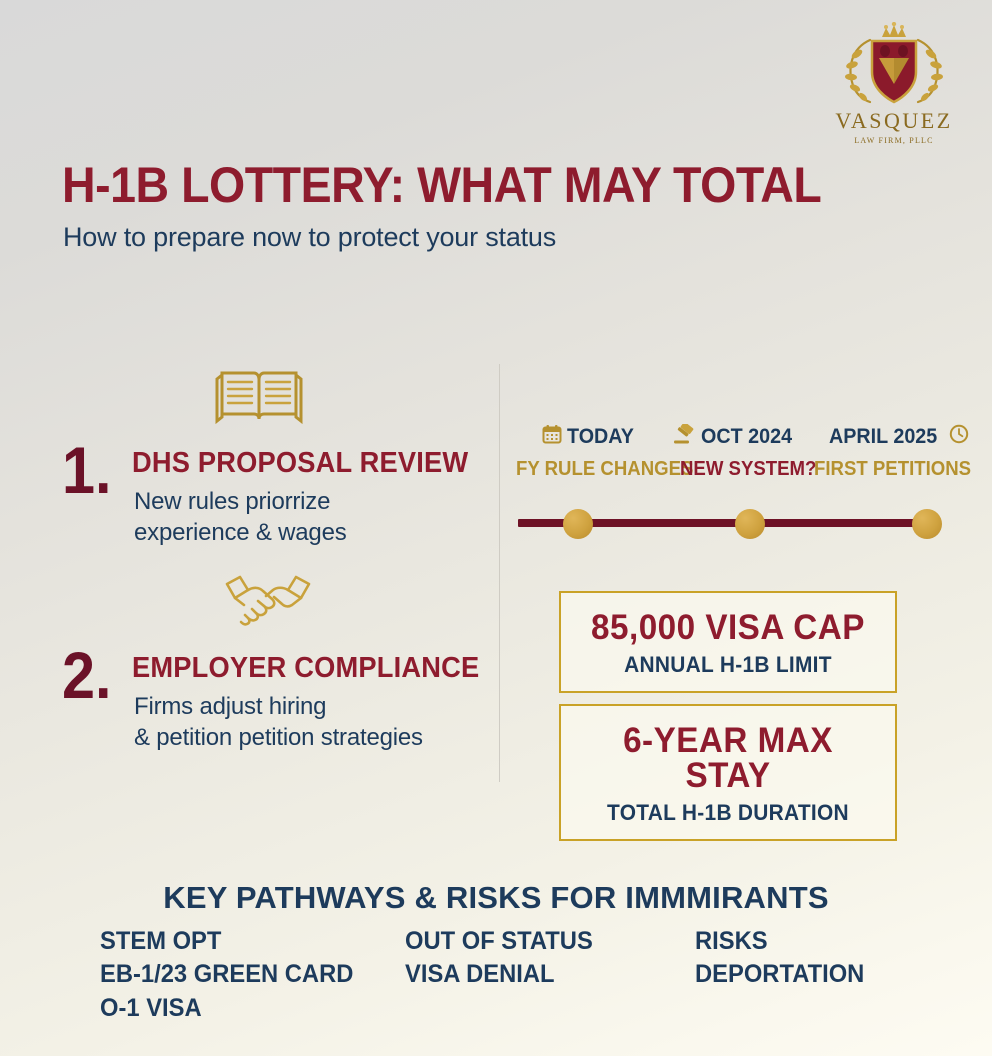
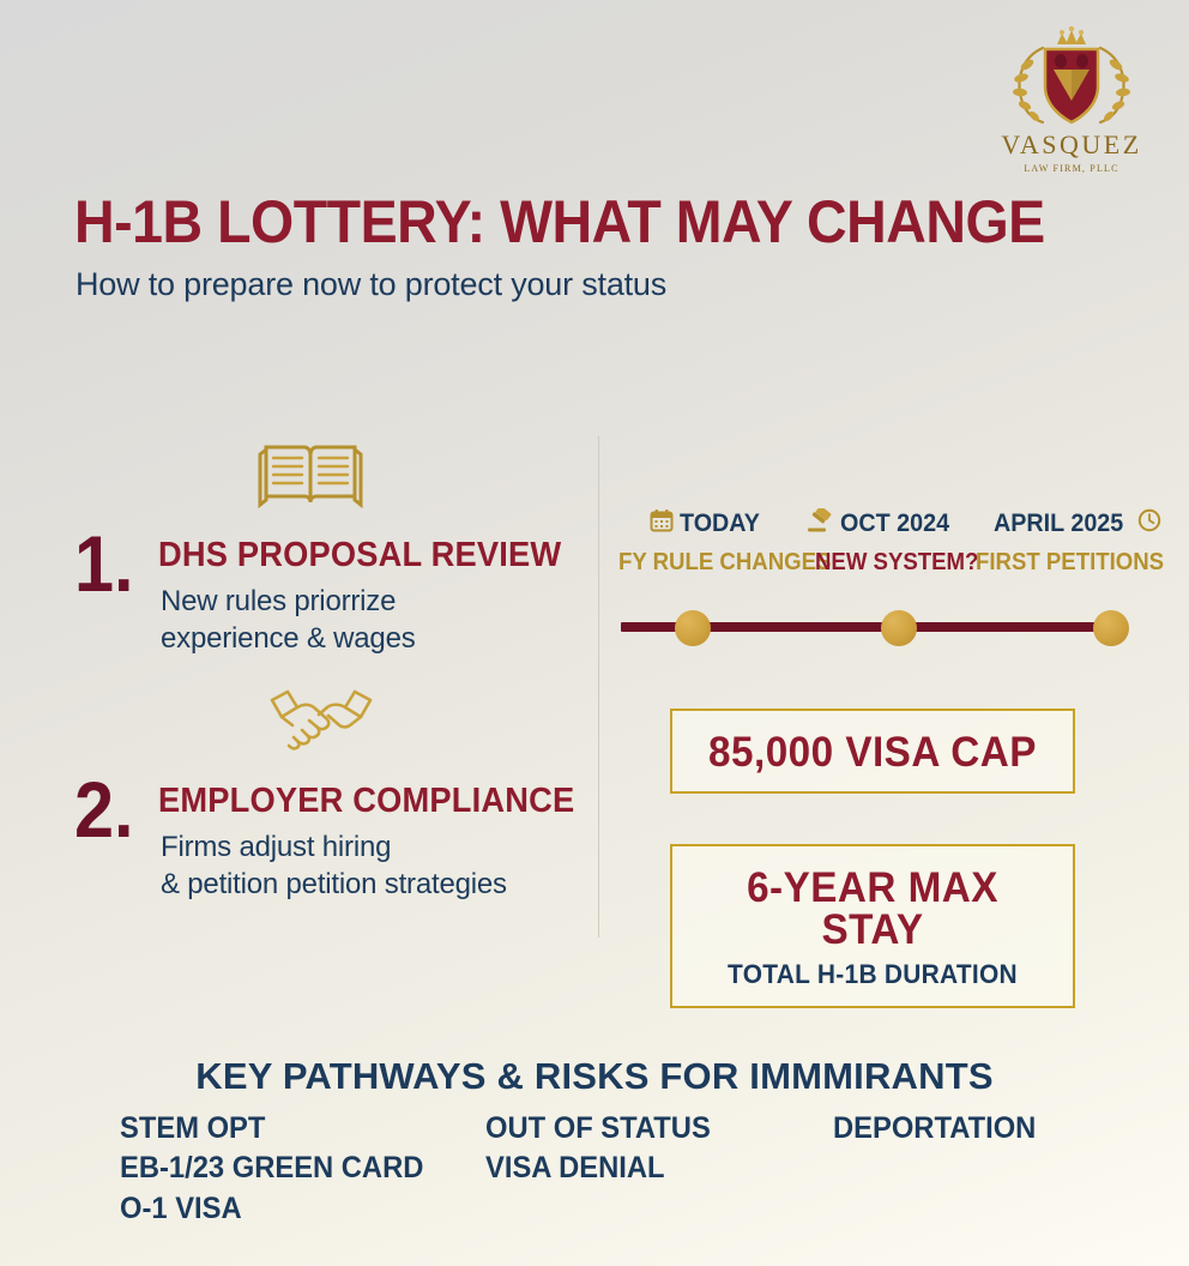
  VASQUEZ
  LAW FIRM, PLLC
- H-1B LOTTERY: WHAT MAY TOTAL
+ H-1B LOTTERY: WHAT MAY CHANGE
  How to prepare now to protect your status
  1.
  DHS PROPOSAL REVIEW
  New rules priorrize
  experience & wages
  2.
  EMPLOYER COMPLIANCE
  Firms adjust hiring
  & petition petition strategies
  TODAY
  OCT 2024
  APRIL 2025
  FY RULE CHANGES
  NEW SYSTEM?
  FIRST PETITIONS
  85,000 VISA CAP
- ANNUAL H-1B LIMIT
  6-YEAR MAX STAY
  TOTAL H-1B DURATION
  KEY PATHWAYS & RISKS FOR IMMMIRANTS
  STEM OPT
  EB-1/23 GREEN CARD
  O-1 VISA
  OUT OF STATUS
  VISA DENIAL
- RISKS
  DEPORTATION
